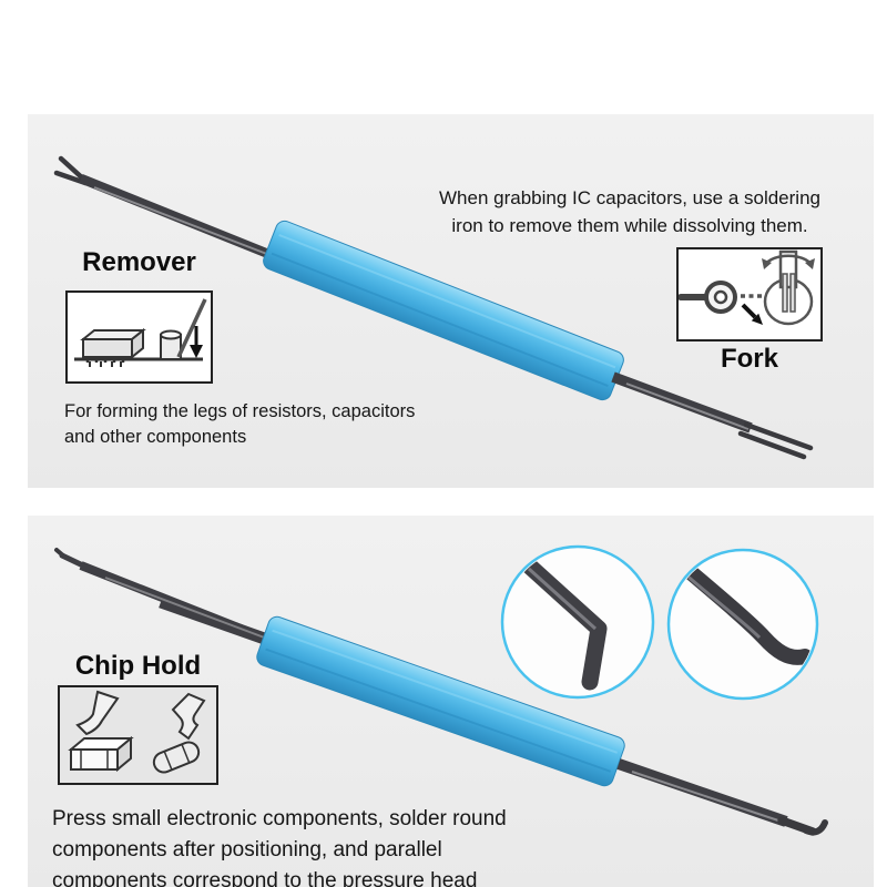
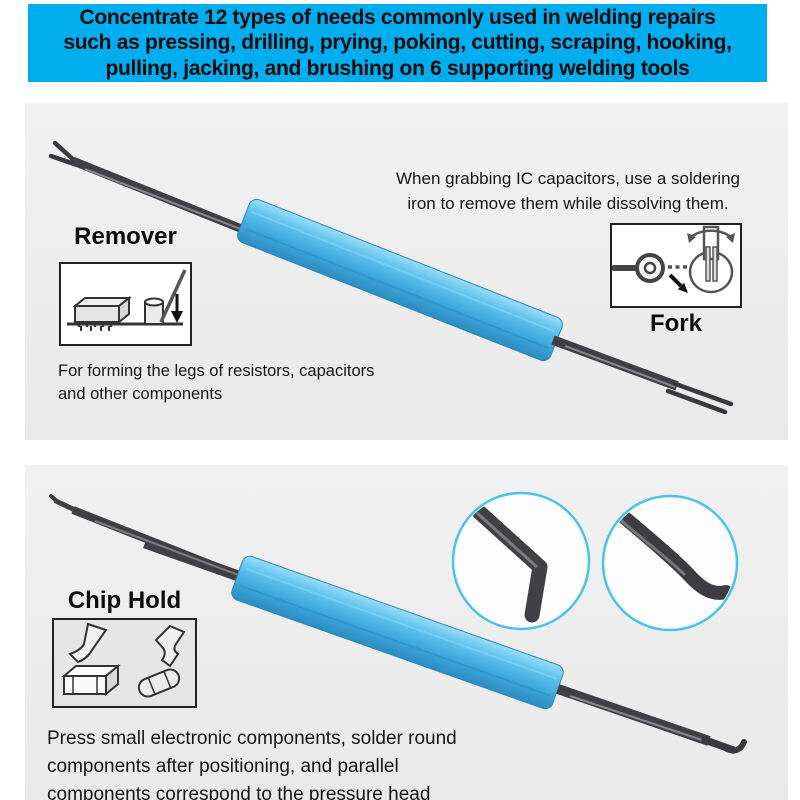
+ Concentrate 12 types of needs commonly used in welding repairs
+ such as pressing, drilling, prying, poking, cutting, scraping, hooking,
+ pulling, jacking, and brushing on 6 supporting welding tools
  When grabbing IC capacitors, use a soldering
  iron to remove them while dissolving them.
  Remover
  For forming the legs of resistors, capacitors
  and other components
  Fork
  Chip Hold
  Press small electronic components, solder round
  components after positioning, and parallel
  components correspond to the pressure head
